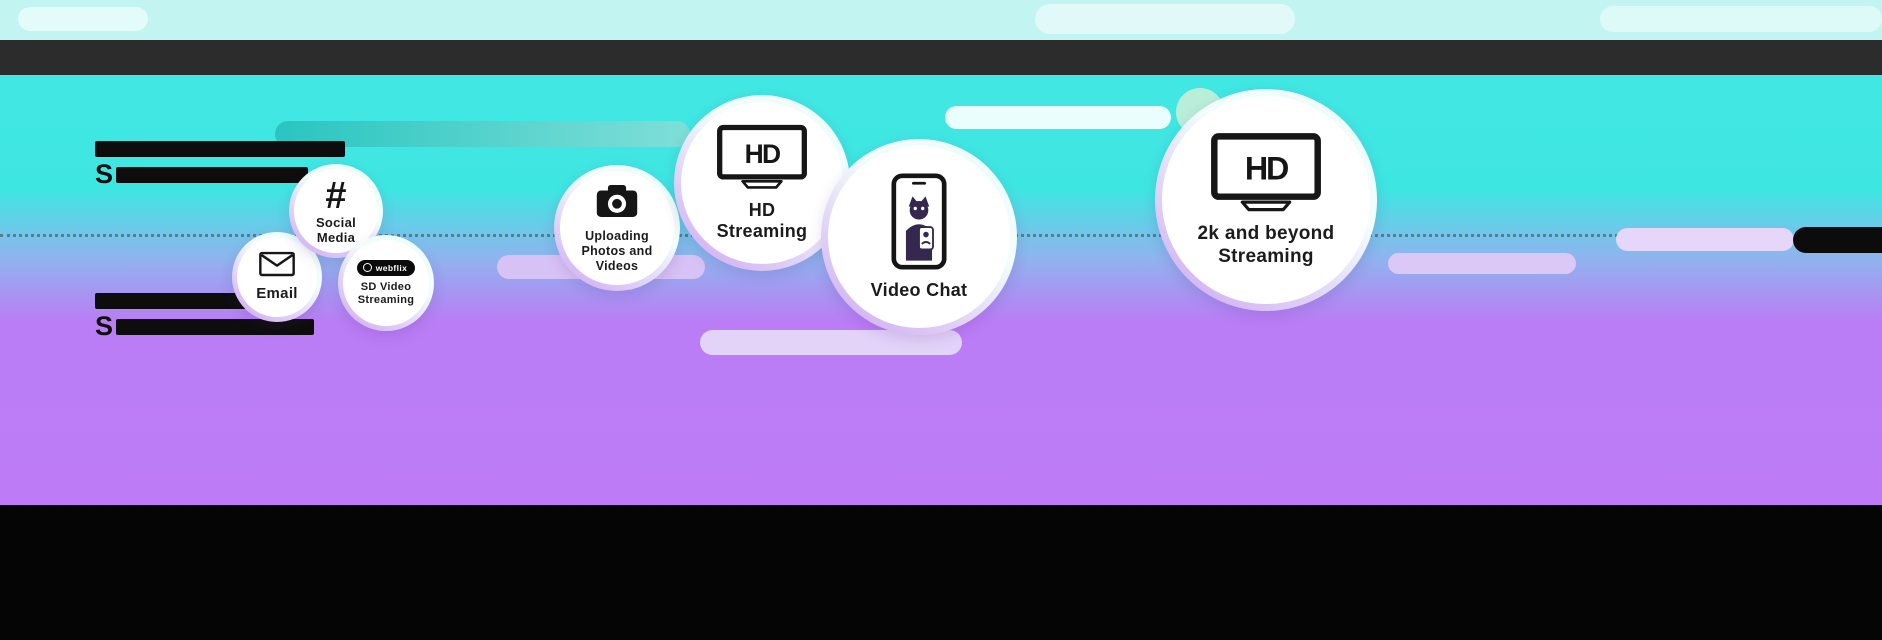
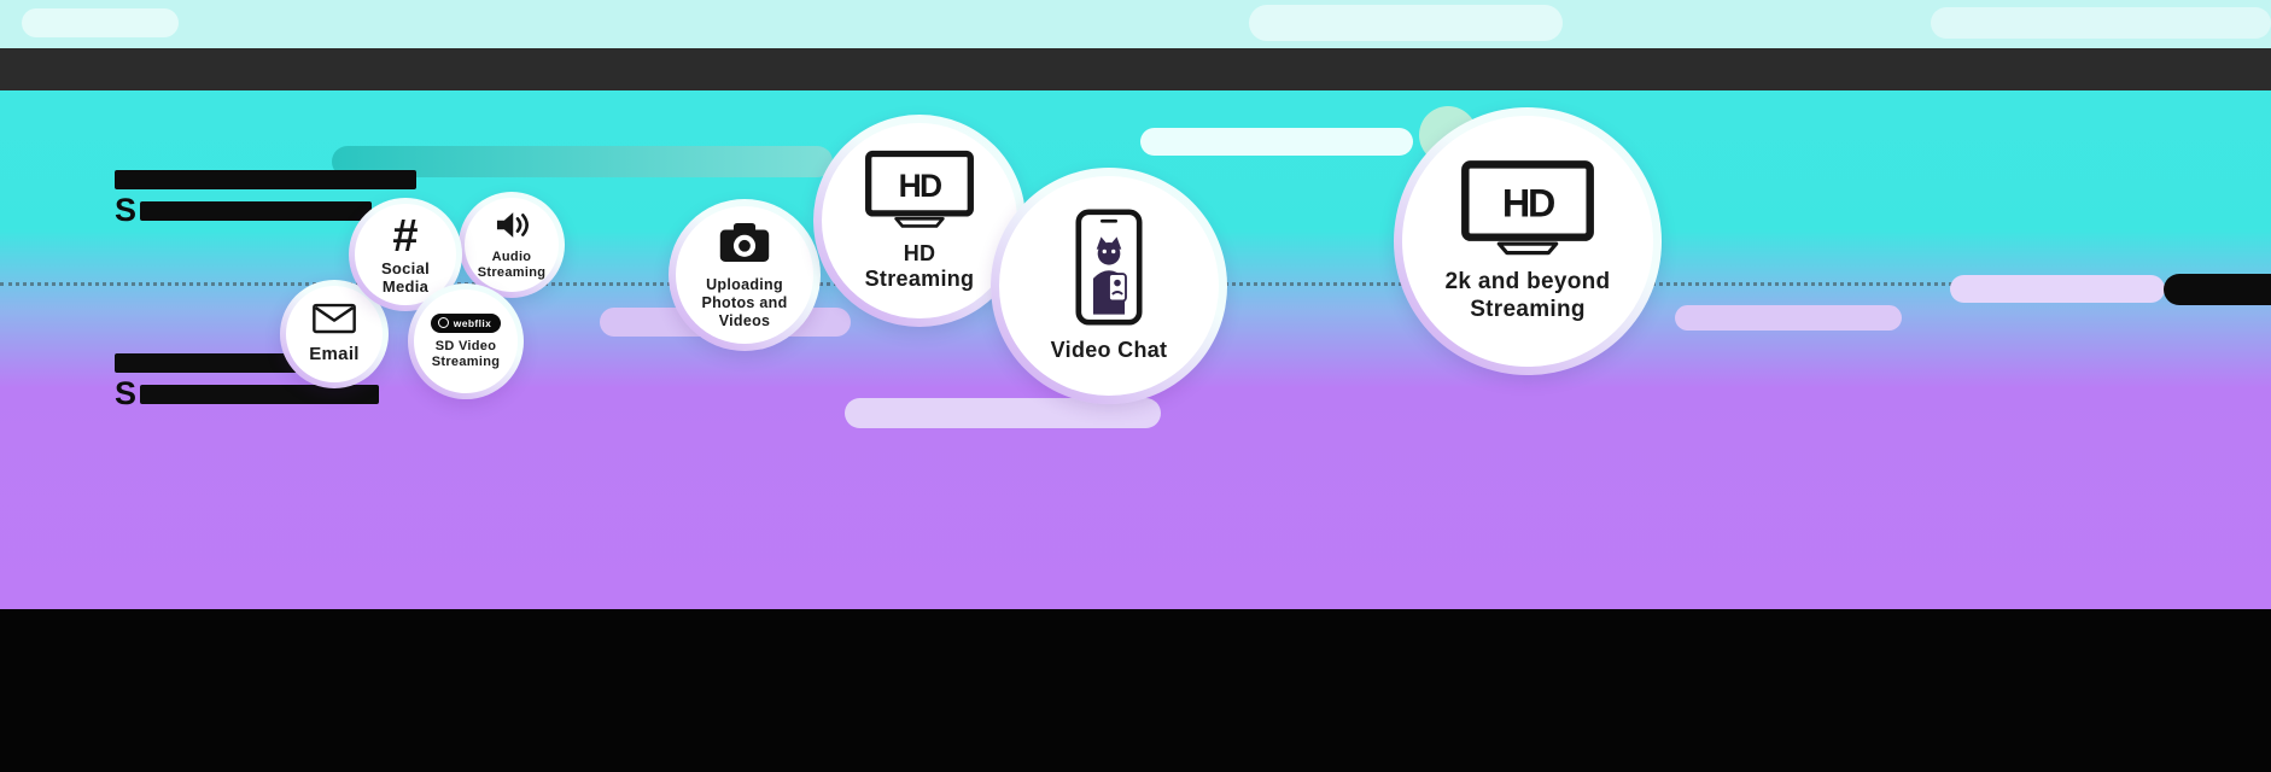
  S
  S
  Email
  #
  Social Media
+ Audio Streaming
  webflix
  SD Video Streaming
  Uploading Photos and Videos
  HD
  HD Streaming
  Video Chat
  HD
  2k and beyond Streaming
